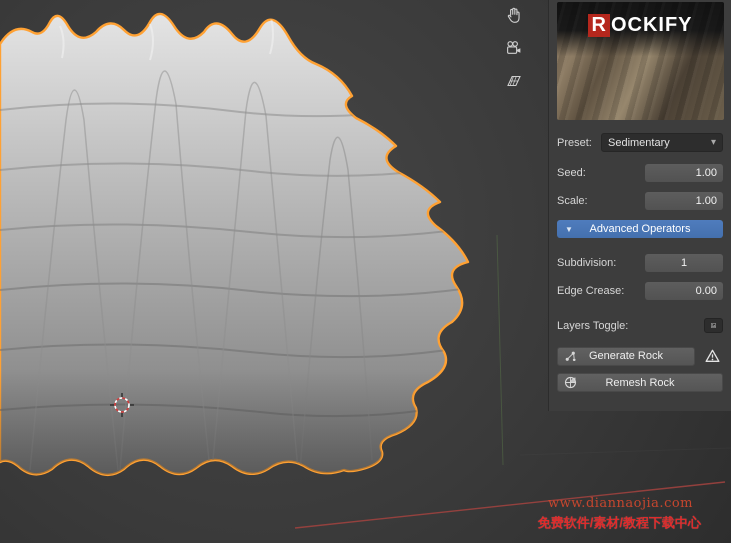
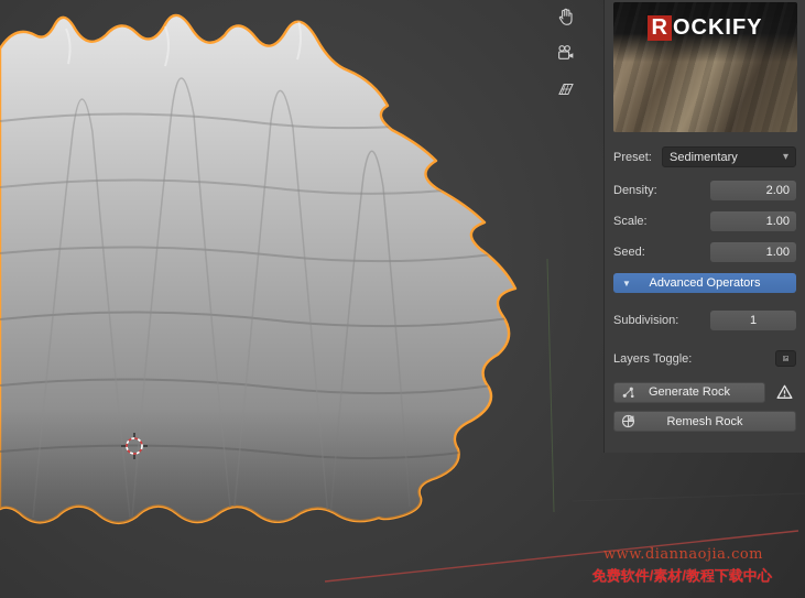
  www.diannaojia.com
  免费软件/素材/教程下载中心
  R OCKIFY
  Preset:
  Sedimentary
  ▾
+ Density:
+ 2.00
- Seed:
+ Scale:
  1.00
- Scale:
+ Seed:
  1.00
  ▼
  Advanced Operators
  Subdivision:
  1
- Edge Crease:
- 0.00
  Layers Toggle:
  Generate Rock
  Remesh Rock
